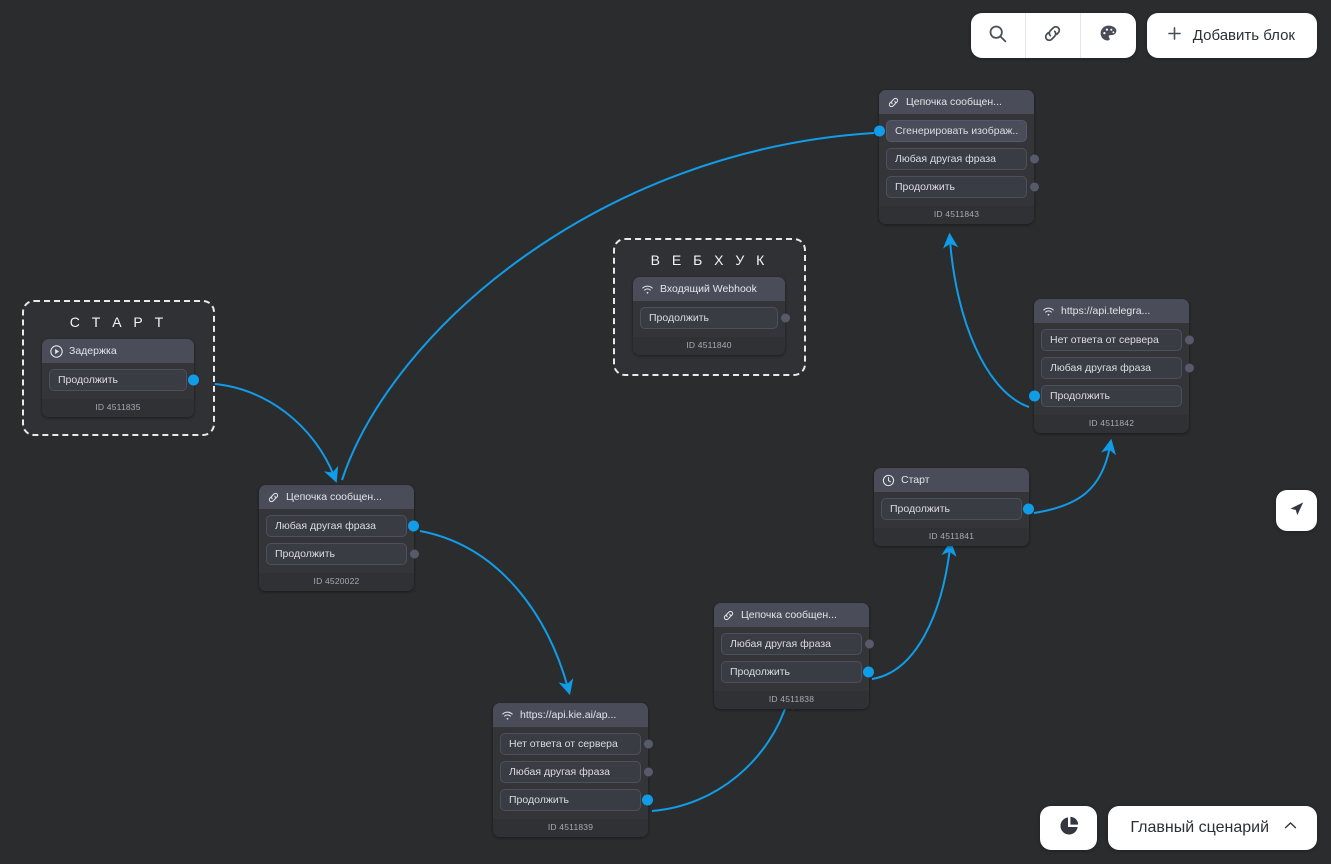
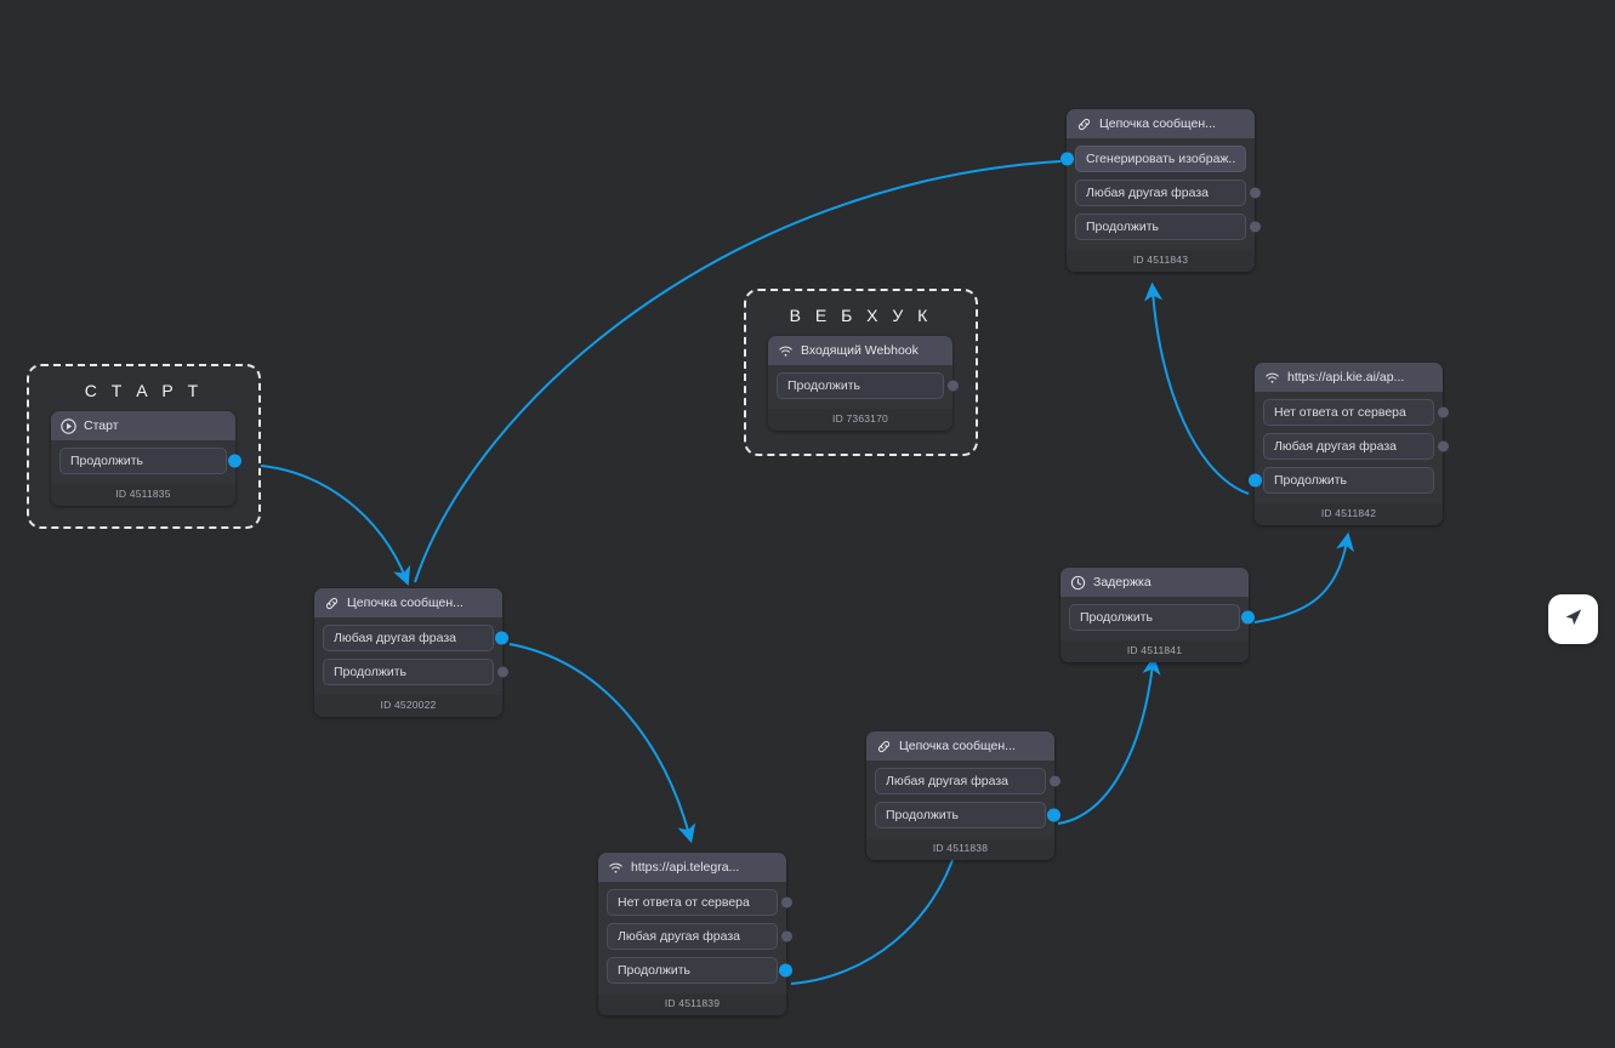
  С Т А Р Т
  В Е Б Х У К
- Задержка
+ Старт
  Продолжить
  ID 4511835
  Входящий Webhook
  Продолжить
- ID 4511840
+ ID 7363170
  Цепочка сообщен...
  Сгенерировать изображ..
  Любая другая фраза
  Продолжить
  ID 4511843
- https://api.telegra...
+ https://api.kie.ai/ap...
  Нет ответа от сервера
  Любая другая фраза
  Продолжить
  ID 4511842
  Цепочка сообщен...
  Любая другая фраза
  Продолжить
  ID 4520022
- Старт
+ Задержка
  Продолжить
  ID 4511841
  Цепочка сообщен...
  Любая другая фраза
  Продолжить
  ID 4511838
- https://api.kie.ai/ap...
+ https://api.telegra...
  Нет ответа от сервера
  Любая другая фраза
  Продолжить
  ID 4511839
- Добавить блок
- Главный сценарий
